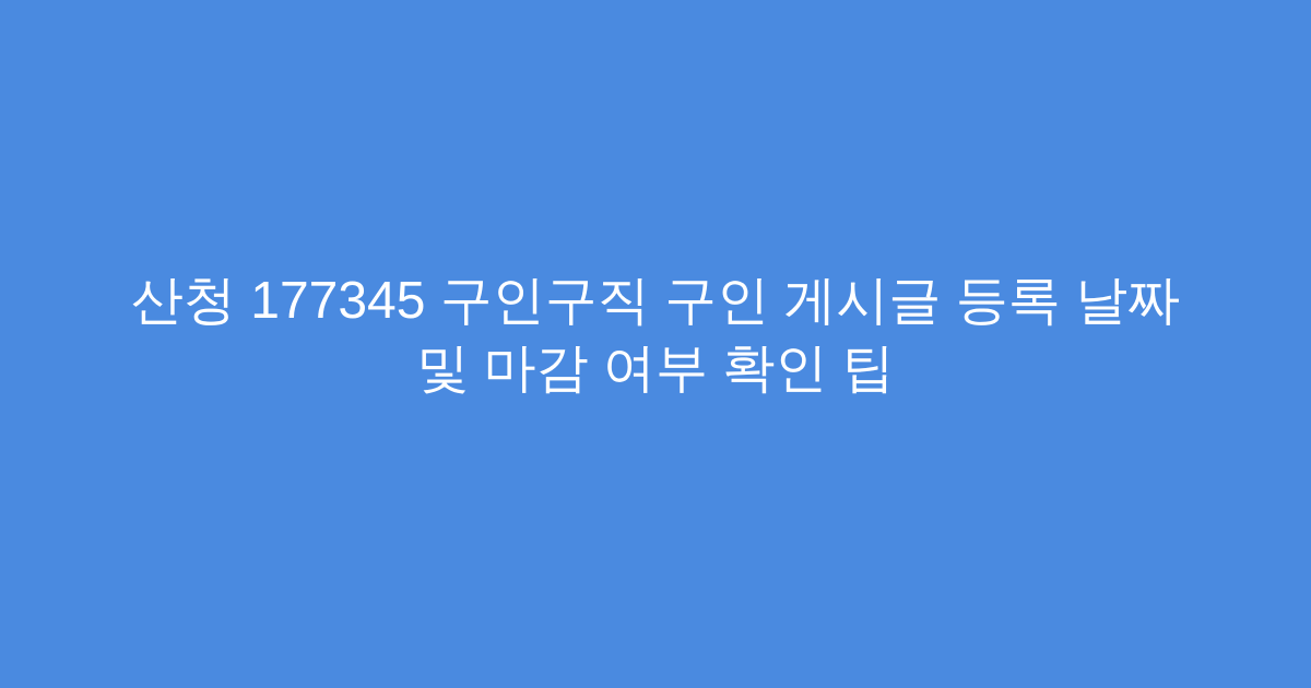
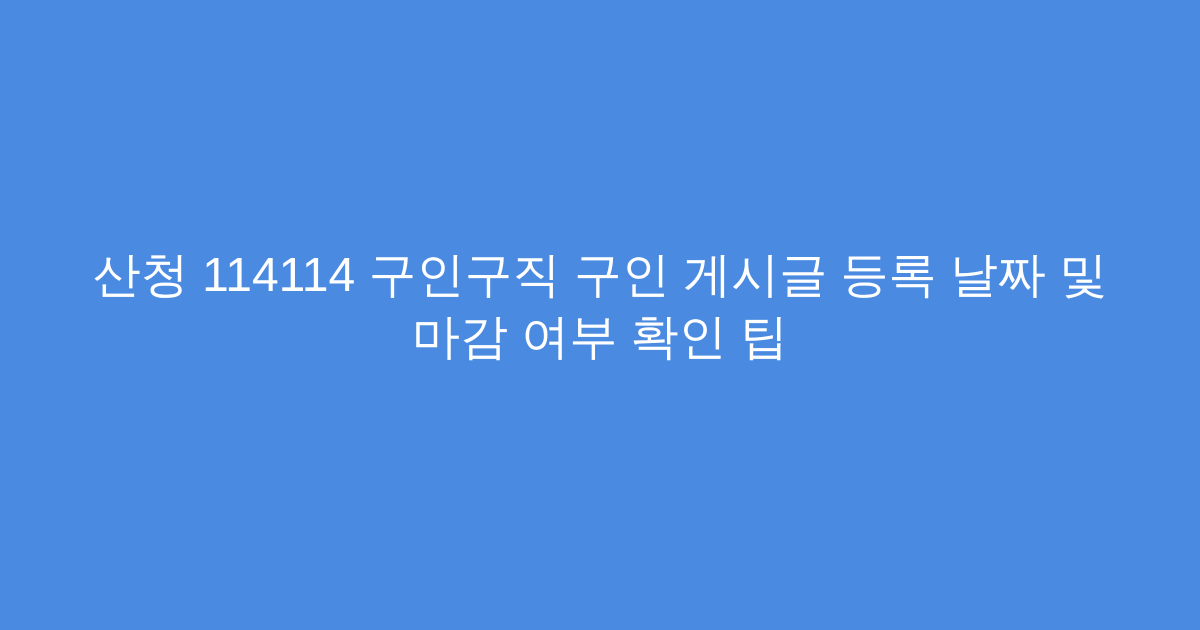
- 산청 177345 구인구직 구인 게시글 등록 날짜 및 마감 여부 확인 팁
+ 산청 114114 구인구직 구인 게시글 등록 날짜 및 마감 여부 확인 팁
